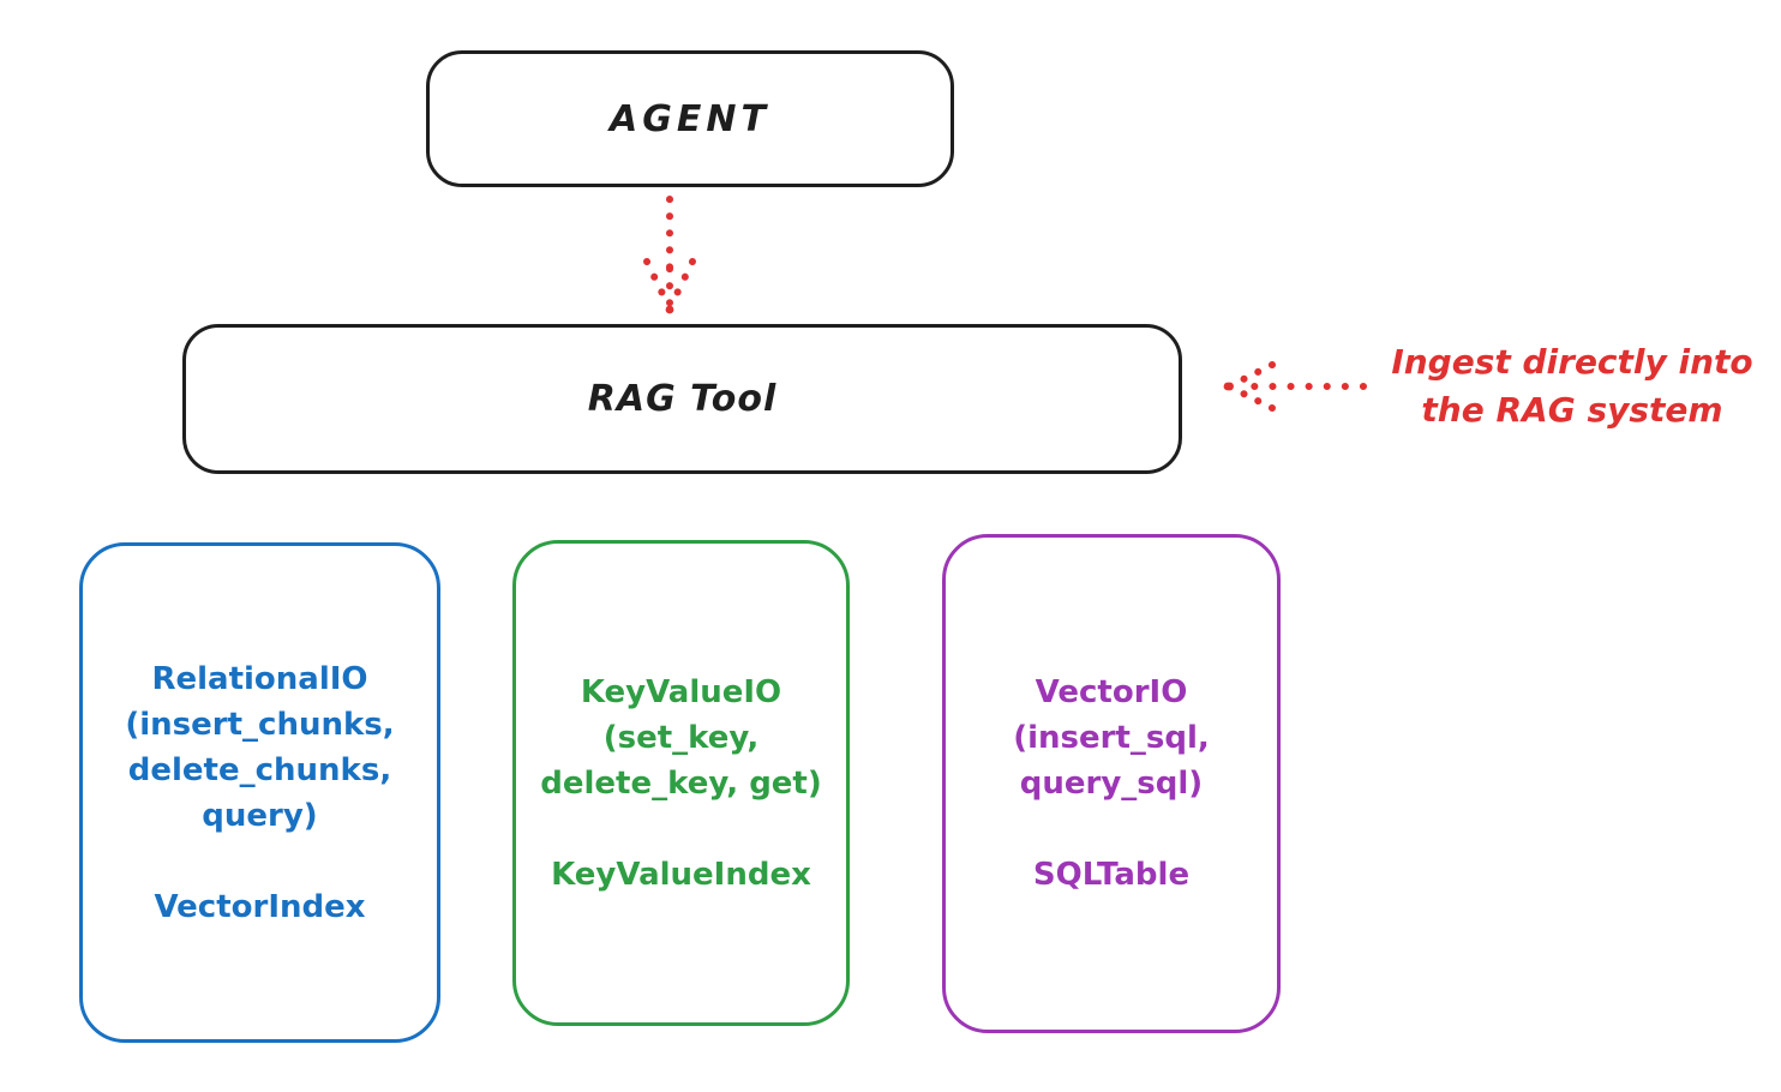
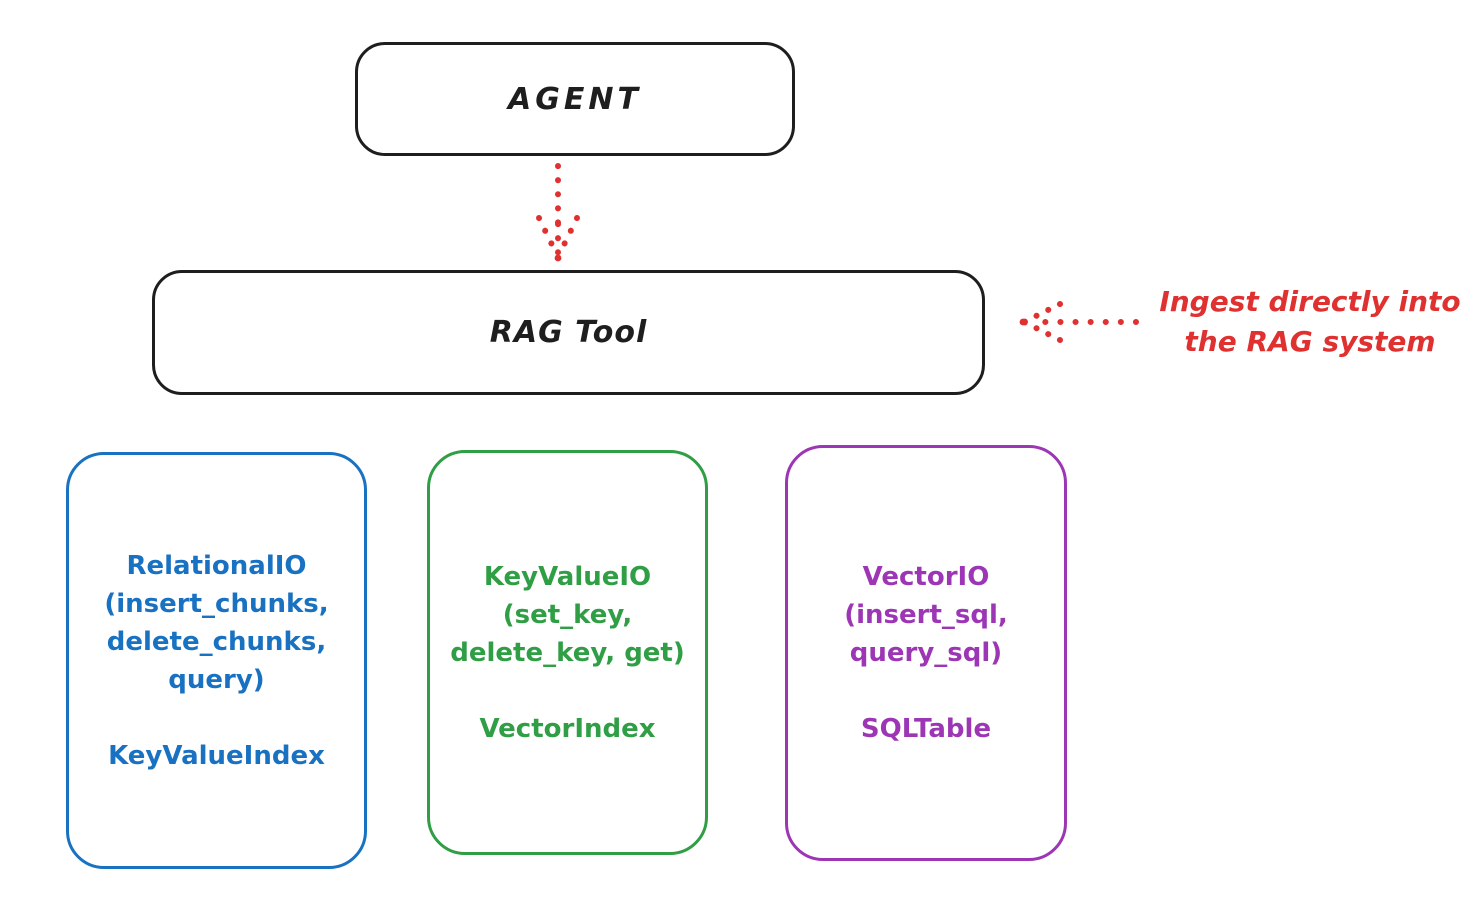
  AGENT
  RAG Tool
  Ingest directly into
  the RAG system
  RelationalIO
  (insert_chunks,
  delete_chunks,
  query)
- VectorIndex
+ KeyValueIndex
  KeyValueIO
  (set_key,
  delete_key, get)
- KeyValueIndex
+ VectorIndex
  VectorIO
  (insert_sql,
  query_sql)
  SQLTable
